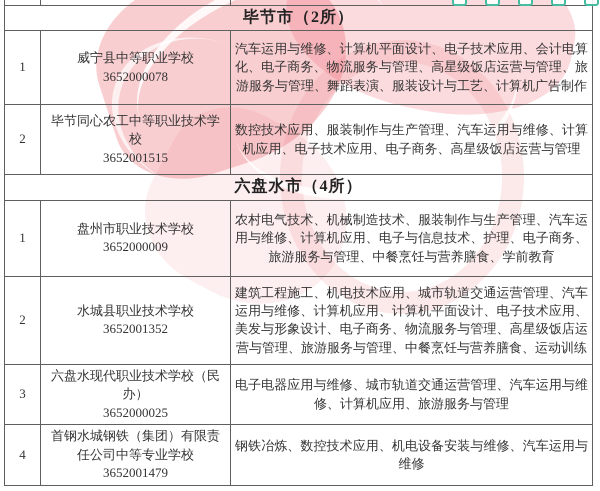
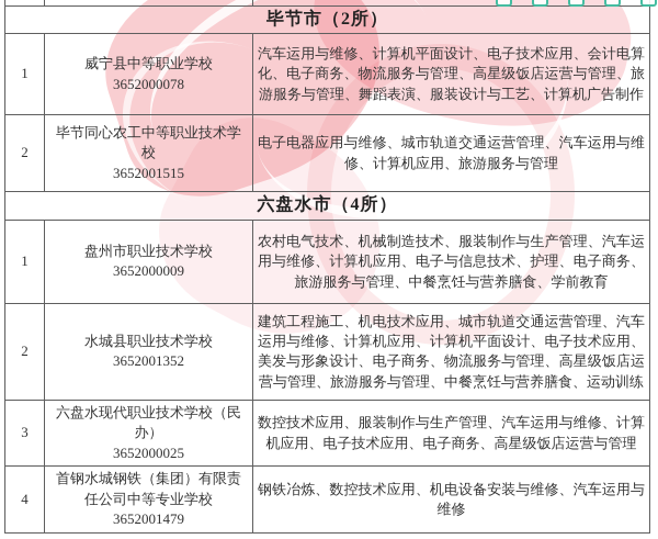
  毕节市（2所）
  1	威宁县中等职业学校 3652000078	汽车运用与维修、计算机平面设计、电子技术应用、会计电算化、电子商务、物流服务与管理、高星级饭店运营与管理、旅游服务与管理、舞蹈表演、服装设计与工艺、计算机广告制作
- 2	毕节同心农工中等职业技术学校 3652001515	数控技术应用、服装制作与生产管理、汽车运用与维修、计算机应用、电子技术应用、电子商务、高星级饭店运营与管理
+ 2	毕节同心农工中等职业技术学校 3652001515	电子电器应用与维修、城市轨道交通运营管理、汽车运用与维修、计算机应用、旅游服务与管理
  六盘水市（4所）
  1	盘州市职业技术学校 3652000009	农村电气技术、机械制造技术、服装制作与生产管理、汽车运用与维修、计算机应用、电子与信息技术、护理、电子商务、旅游服务与管理、中餐烹饪与营养膳食、学前教育
  2	水城县职业技术学校 3652001352	建筑工程施工、机电技术应用、城市轨道交通运营管理、汽车运用与维修、计算机应用、计算机平面设计、电子技术应用、美发与形象设计、电子商务、物流服务与管理、高星级饭店运营与管理、旅游服务与管理、中餐烹饪与营养膳食、运动训练
- 3	六盘水现代职业技术学校（民办） 3652000025	电子电器应用与维修、城市轨道交通运营管理、汽车运用与维修、计算机应用、旅游服务与管理
+ 3	六盘水现代职业技术学校（民办） 3652000025	数控技术应用、服装制作与生产管理、汽车运用与维修、计算机应用、电子技术应用、电子商务、高星级饭店运营与管理
  4	首钢水城钢铁（集团）有限责任公司中等专业学校 3652001479	钢铁冶炼、数控技术应用、机电设备安装与维修、汽车运用与维修
